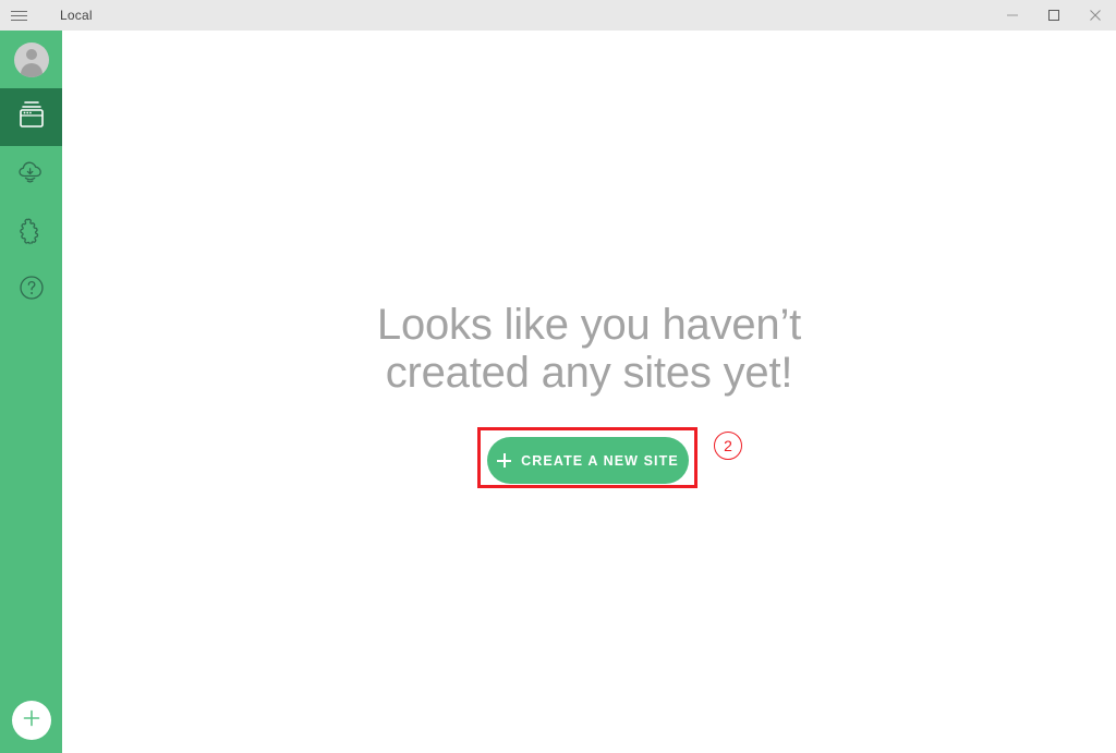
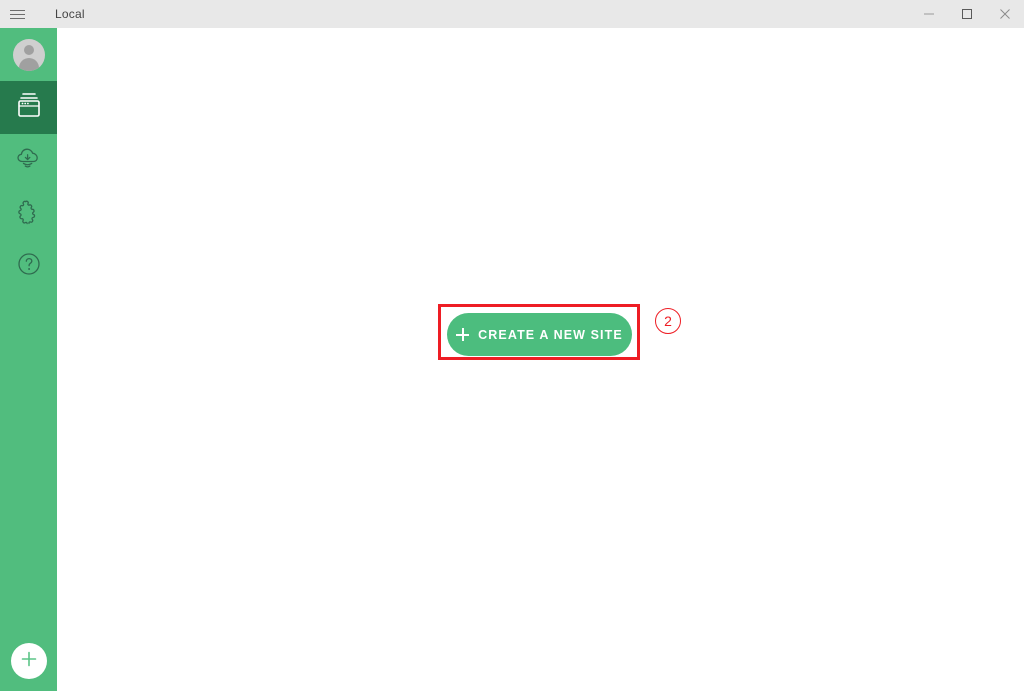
  Local
- Looks like you haven’t
- created any sites yet!
  CREATE A NEW SITE
  2
